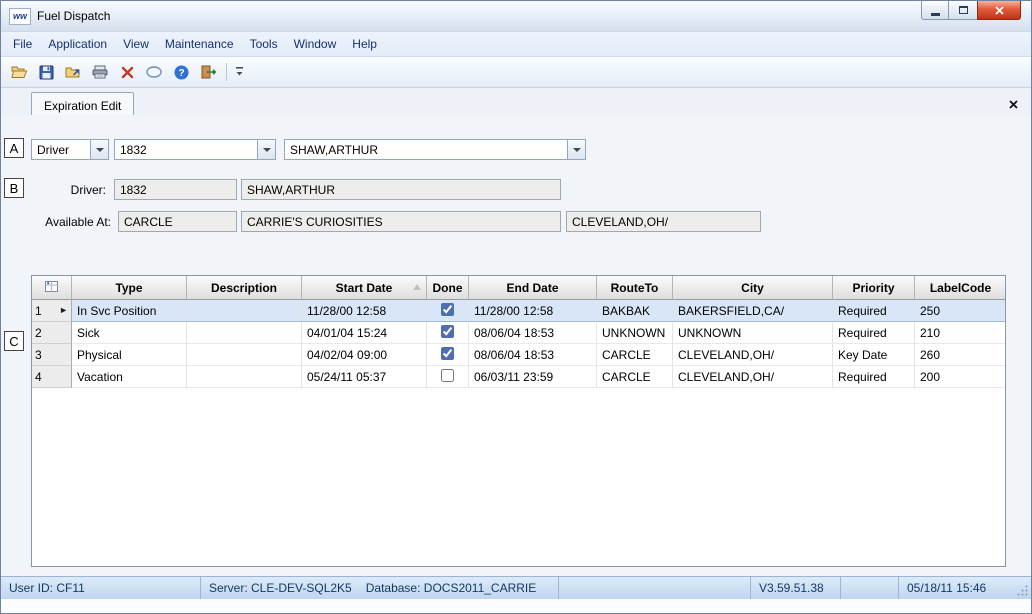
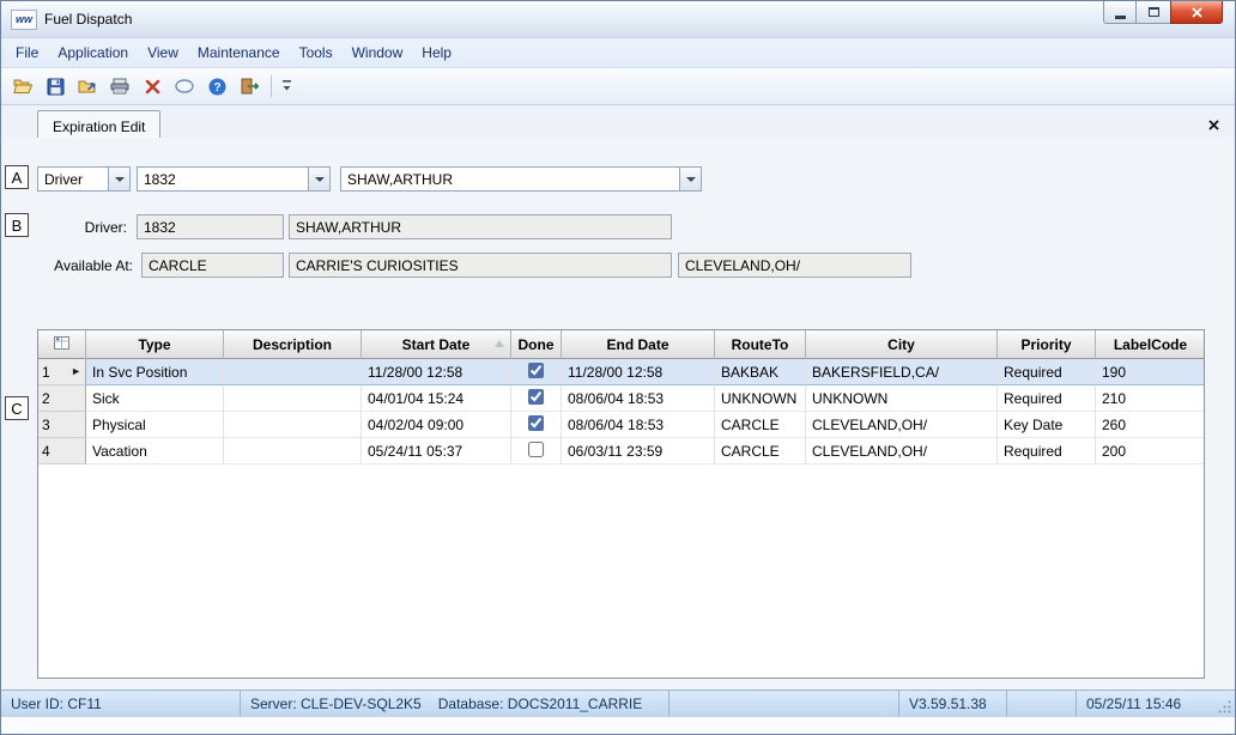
  ww
  Fuel Dispatch
  File
  Application
  View
  Maintenance
  Tools
  Window
  Help
  ?
  Expiration Edit
  Driver
  1832
  SHAW,ARTHUR
  Driver:
  1832
  SHAW,ARTHUR
  Available At:
  CARCLE
  CARRIE'S CURIOSITIES
  CLEVELAND,OH/
  	Type	Description	Start Date	Done	End Date	RouteTo	City	Priority	LabelCode
- 1 ►	In Svc Position		11/28/00 12:58		11/28/00 12:58	BAKBAK	BAKERSFIELD,CA/	Required	250
+ 1 ►	In Svc Position		11/28/00 12:58		11/28/00 12:58	BAKBAK	BAKERSFIELD,CA/	Required	190
  2	Sick		04/01/04 15:24		08/06/04 18:53	UNKNOWN	UNKNOWN	Required	210
  3	Physical		04/02/04 09:00		08/06/04 18:53	CARCLE	CLEVELAND,OH/	Key Date	260
  4	Vacation		05/24/11 05:37		06/03/11 23:59	CARCLE	CLEVELAND,OH/	Required	200
  User ID: CF11
  Server: CLE-DEV-SQL2K5
  Database: DOCS2011_CARRIE
  V3.59.51.38
- 05/18/11 15:46
+ 05/25/11 15:46
  A
  B
  C
